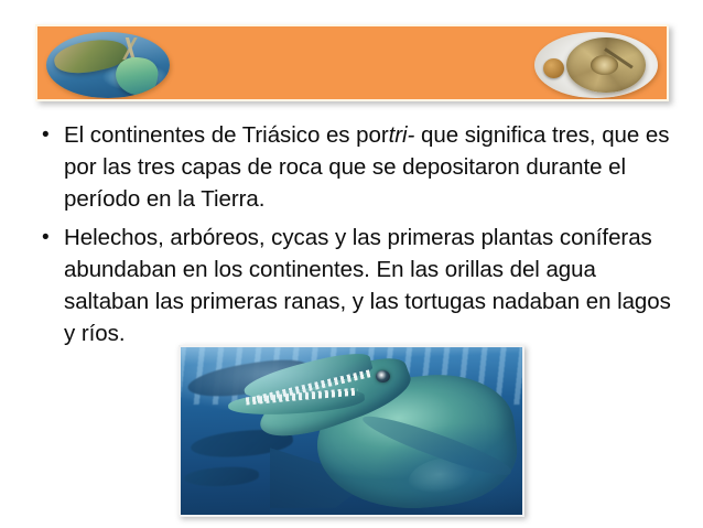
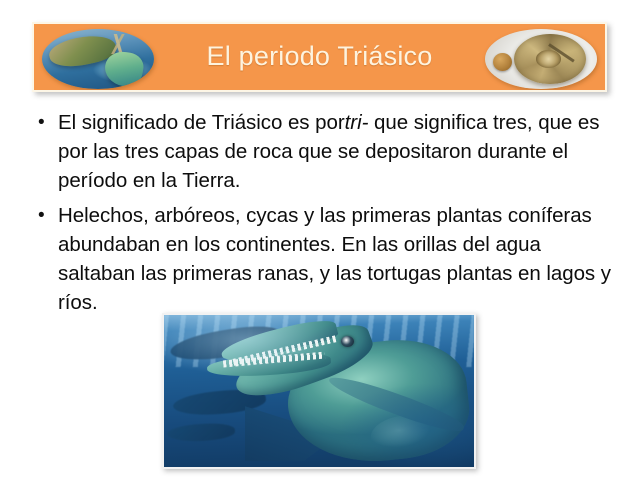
+ El periodo Triásico
  •
- El continentes de Triásico es portri- que significa tres, que es por las tres capas de roca que se depositaron durante el período en la Tierra.
+ El significado de Triásico es portri- que significa tres, que es por las tres capas de roca que se depositaron durante el período en la Tierra.
  •
- Helechos, arbóreos, cycas y las primeras plantas coníferas abundaban en los continentes. En las orillas del agua saltaban las primeras ranas, y las tortugas nadaban en lagos y ríos.
+ Helechos, arbóreos, cycas y las primeras plantas coníferas abundaban en los continentes. En las orillas del agua saltaban las primeras ranas, y las tortugas plantas en lagos y ríos.
